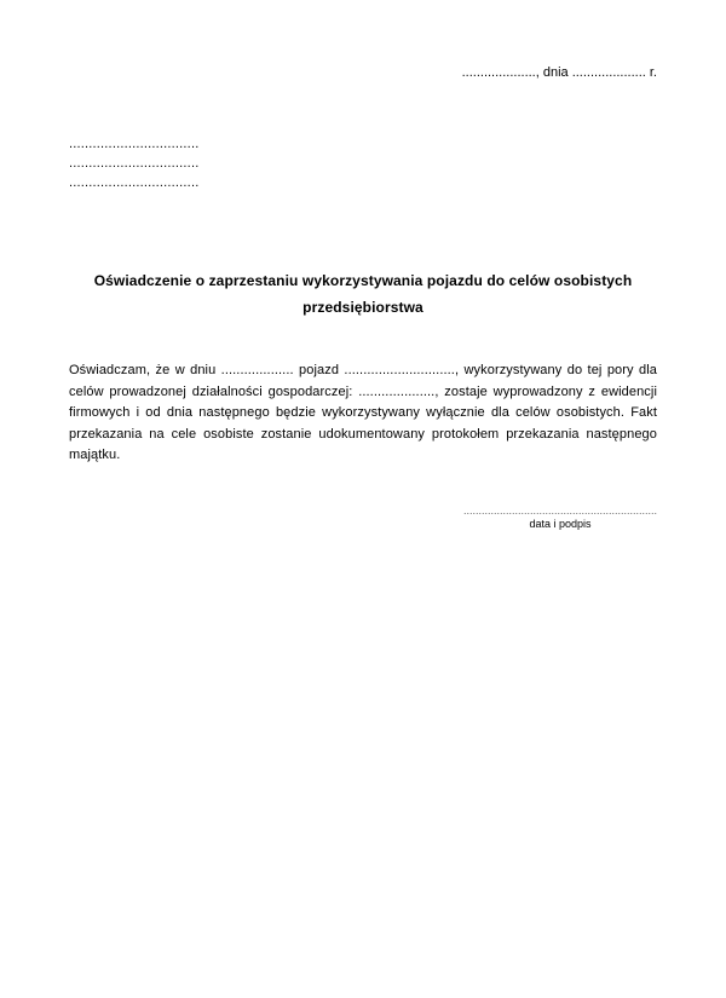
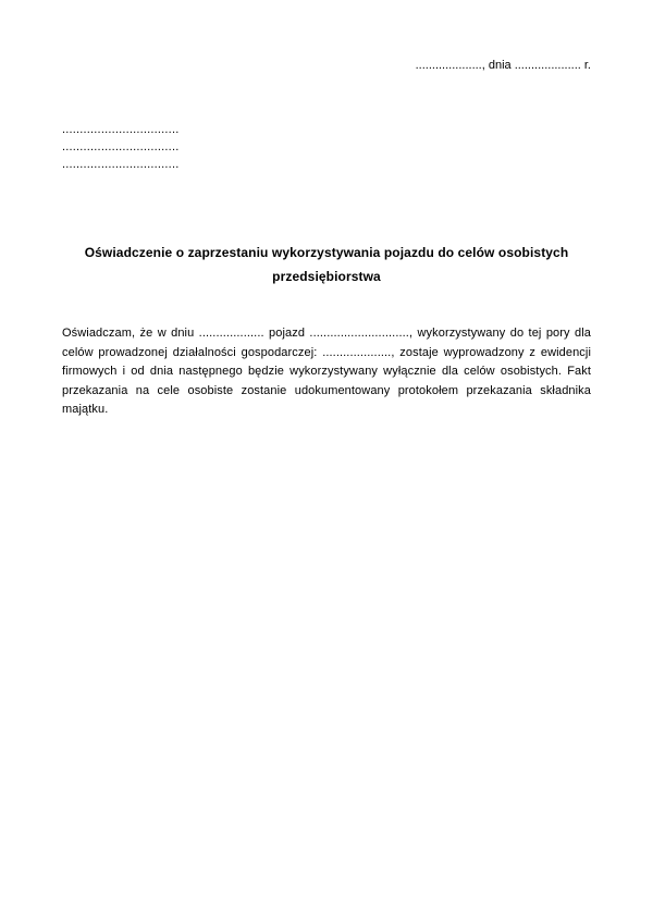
  ...................., dnia .................... r.
  .................................
  .................................
  .................................
  Oświadczenie o zaprzestaniu wykorzystywania pojazdu do celów osobistych przedsiębiorstwa
- Oświadczam, że w dniu ................... pojazd ............................., wykorzystywany do tej pory dla celów prowadzonej działalności gospodarczej: ...................., zostaje wyprowadzony z ewidencji firmowych i od dnia następnego będzie wykorzystywany wyłącznie dla celów osobistych. Fakt przekazania na cele osobiste zostanie udokumentowany protokołem przekazania następnego majątku.
+ Oświadczam, że w dniu ................... pojazd ............................., wykorzystywany do tej pory dla celów prowadzonej działalności gospodarczej: ...................., zostaje wyprowadzony z ewidencji firmowych i od dnia następnego będzie wykorzystywany wyłącznie dla celów osobistych. Fakt przekazania na cele osobiste zostanie udokumentowany protokołem przekazania składnika majątku.
- ................................................................
- data i podpis
